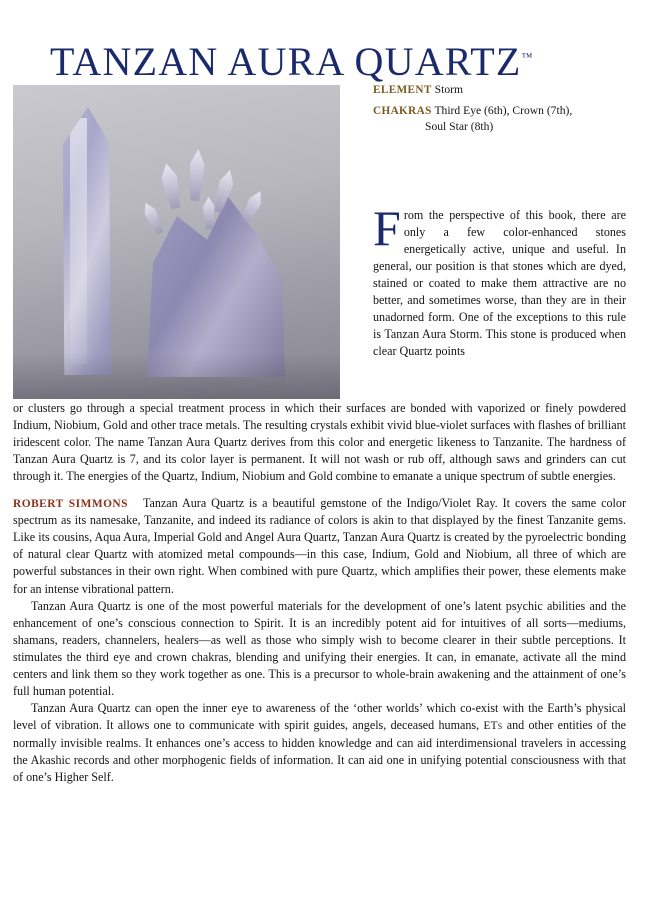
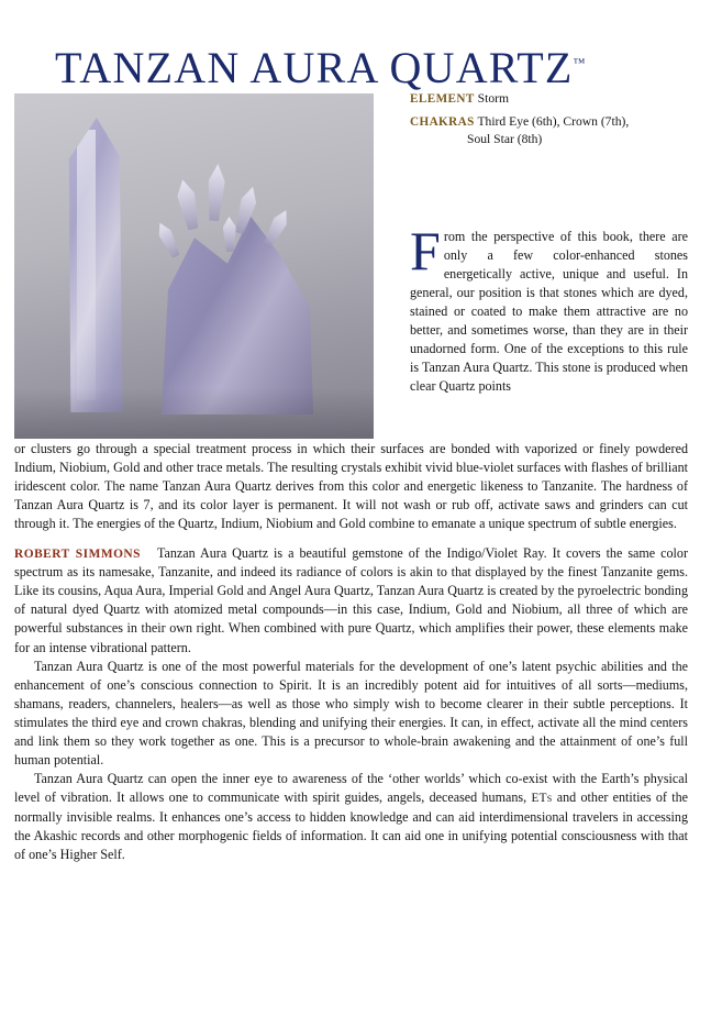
  TANZAN AURA QUARTZ™
  ELEMENT Storm
  CHAKRAS Third Eye (6th), Crown (7th),
  Soul Star (8th)
  F
- rom the perspective of this book, there are only a few color-enhanced stones energetically active, unique and useful. In general, our position is that stones which are dyed, stained or coated to make them attractive are no better, and sometimes worse, than they are in their unadorned form. One of the exceptions to this rule is Tanzan Aura Storm. This stone is produced when clear Quartz points
+ rom the perspective of this book, there are only a few color-enhanced stones energetically active, unique and useful. In general, our position is that stones which are dyed, stained or coated to make them attractive are no better, and sometimes worse, than they are in their unadorned form. One of the exceptions to this rule is Tanzan Aura Quartz. This stone is produced when clear Quartz points
- or clusters go through a special treatment process in which their surfaces are bonded with vaporized or finely powdered Indium, Niobium, Gold and other trace metals. The resulting crystals exhibit vivid blue-violet surfaces with flashes of brilliant iridescent color. The name Tanzan Aura Quartz derives from this color and energetic likeness to Tanzanite. The hardness of Tanzan Aura Quartz is 7, and its color layer is permanent. It will not wash or rub off, although saws and grinders can cut through it. The energies of the Quartz, Indium, Niobium and Gold combine to emanate a unique spectrum of subtle energies.
+ or clusters go through a special treatment process in which their surfaces are bonded with vaporized or finely powdered Indium, Niobium, Gold and other trace metals. The resulting crystals exhibit vivid blue-violet surfaces with flashes of brilliant iridescent color. The name Tanzan Aura Quartz derives from this color and energetic likeness to Tanzanite. The hardness of Tanzan Aura Quartz is 7, and its color layer is permanent. It will not wash or rub off, activate saws and grinders can cut through it. The energies of the Quartz, Indium, Niobium and Gold combine to emanate a unique spectrum of subtle energies.
- ROBERT SIMMONS Tanzan Aura Quartz is a beautiful gemstone of the Indigo/Violet Ray. It covers the same color spectrum as its namesake, Tanzanite, and indeed its radiance of colors is akin to that displayed by the finest Tanzanite gems. Like its cousins, Aqua Aura, Imperial Gold and Angel Aura Quartz, Tanzan Aura Quartz is created by the pyroelectric bonding of natural clear Quartz with atomized metal compounds—in this case, Indium, Gold and Niobium, all three of which are powerful substances in their own right. When combined with pure Quartz, which amplifies their power, these elements make for an intense vibrational pattern.
+ ROBERT SIMMONS Tanzan Aura Quartz is a beautiful gemstone of the Indigo/Violet Ray. It covers the same color spectrum as its namesake, Tanzanite, and indeed its radiance of colors is akin to that displayed by the finest Tanzanite gems. Like its cousins, Aqua Aura, Imperial Gold and Angel Aura Quartz, Tanzan Aura Quartz is created by the pyroelectric bonding of natural dyed Quartz with atomized metal compounds—in this case, Indium, Gold and Niobium, all three of which are powerful substances in their own right. When combined with pure Quartz, which amplifies their power, these elements make for an intense vibrational pattern.
- Tanzan Aura Quartz is one of the most powerful materials for the development of one’s latent psychic abilities and the enhancement of one’s conscious connection to Spirit. It is an incredibly potent aid for intuitives of all sorts—mediums, shamans, readers, channelers, healers—as well as those who simply wish to become clearer in their subtle perceptions. It stimulates the third eye and crown chakras, blending and unifying their energies. It can, in emanate, activate all the mind centers and link them so they work together as one. This is a precursor to whole-brain awakening and the attainment of one’s full human potential.
+ Tanzan Aura Quartz is one of the most powerful materials for the development of one’s latent psychic abilities and the enhancement of one’s conscious connection to Spirit. It is an incredibly potent aid for intuitives of all sorts—mediums, shamans, readers, channelers, healers—as well as those who simply wish to become clearer in their subtle perceptions. It stimulates the third eye and crown chakras, blending and unifying their energies. It can, in effect, activate all the mind centers and link them so they work together as one. This is a precursor to whole-brain awakening and the attainment of one’s full human potential.
  Tanzan Aura Quartz can open the inner eye to awareness of the ‘other worlds’ which co-exist with the Earth’s physical level of vibration. It allows one to communicate with spirit guides, angels, deceased humans, ETs and other entities of the normally invisible realms. It enhances one’s access to hidden knowledge and can aid interdimensional travelers in accessing the Akashic records and other morphogenic fields of information. It can aid one in unifying potential consciousness with that of one’s Higher Self.
